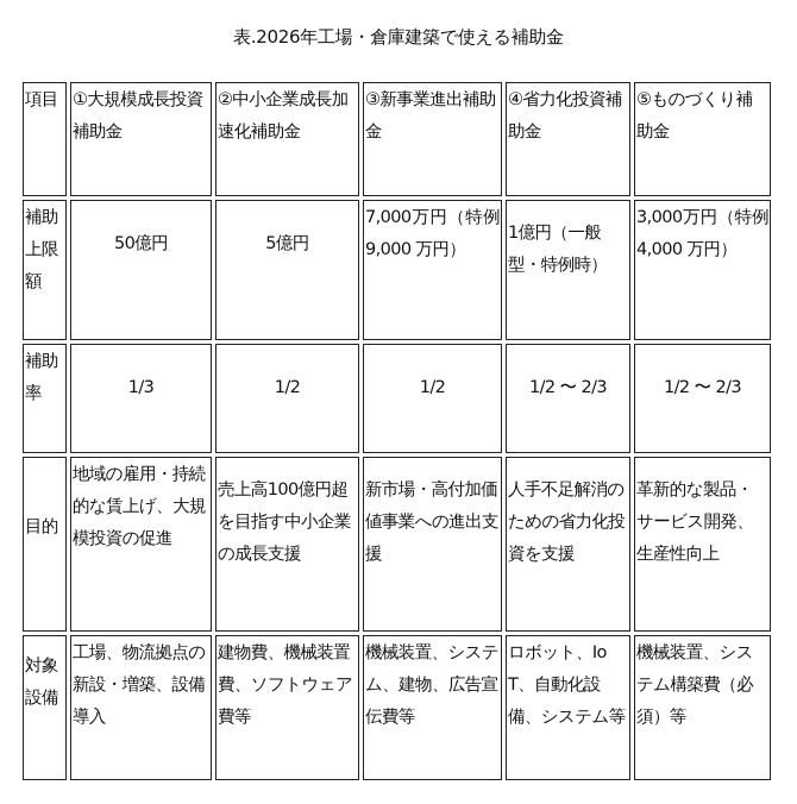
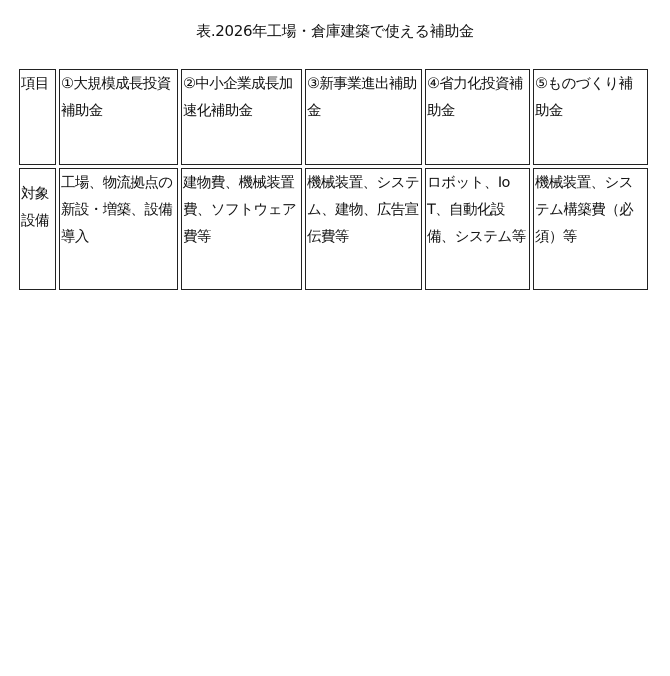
  表.2026年工場・倉庫建築で使える補助金
  項目	①大規模成長投資補助金	②中小企業成長加速化補助金	③新事業進出補助金	④省力化投資補助金	⑤ものづくり補助金
- 補助上限額	50億円	5億円	7,000万円（特例 9,000 万円）	1億円（一般型・特例時）	3,000万円（特例 4,000 万円）
- 補助率	1/3	1/2	1/2	1/2 〜 2/3	1/2 〜 2/3
- 目的	地域の雇用・持続的な賃上げ、大規模投資の促進	売上高100億円超を目指す中小企業の成長支援	新市場・高付加価値事業への進出支援	人手不足解消のための省力化投資を支援	革新的な製品・サービス開発、生産性向上
  対象設備	工場、物流拠点の新設・増築、設備導入	建物費、機械装置費、ソフトウェア費等	機械装置、システム、建物、広告宣伝費等	ロボット、IoT、自動化設備、システム等	機械装置、システム構築費（必須）等
